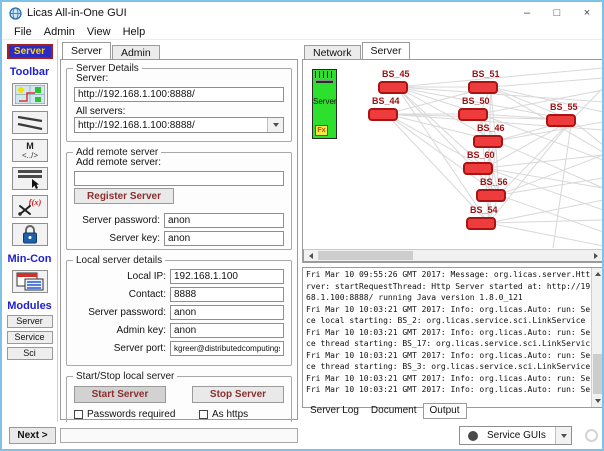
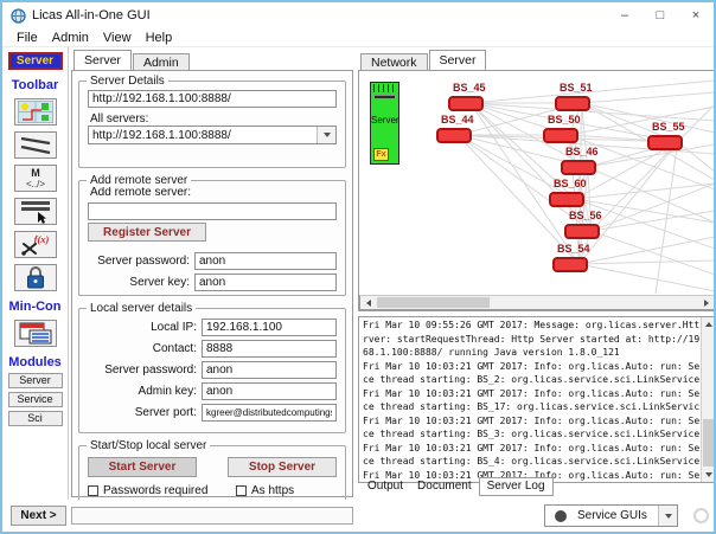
  Licas All-in-One GUI
  –
  □
  ×
  File
  Admin
  View
  Help
  Server
  Toolbar
  M
  <../>
  f(x)
  Min-Con
  Modules
  Server
  Service
  Sci
  Server
  Admin
  Server Details
- Server:
  http://192.168.1.100:8888/
  All servers:
  http://192.168.1.100:8888/
  Add remote server
  Add remote server:
  Register Server
  Server password:
  anon
  Server key:
  anon
  Local server details
  Local IP:
  192.168.1.100
  Contact:
  8888
  Server password:
  anon
  Admin key:
  anon
  Server port:
  Start/Stop local server
  Start Server
  Stop Server
  Passwords required
  As https
  Network
  Server
  BS_45
  BS_51
  BS_44
  BS_50
  BS_55
  BS_46
  BS_60
  BS_56
  BS_54
  Server
  Fri Mar 10 09:55:26 GMT 2017: Message: org.licas.server.Htt
  rver: startRequestThread: Http Server started at: http://19
  68.1.100:8888/ running Java version 1.8.0_121
  Fri Mar 10 10:03:21 GMT 2017: Info: org.licas.Auto: run: Se
- ce local starting: BS_2: org.licas.service.sci.LinkService
+ ce thread starting: BS_2: org.licas.service.sci.LinkService
  Fri Mar 10 10:03:21 GMT 2017: Info: org.licas.Auto: run: Se
  ce thread starting: BS_17: org.licas.service.sci.LinkServic
  Fri Mar 10 10:03:21 GMT 2017: Info: org.licas.Auto: run: Se
  ce thread starting: BS_3: org.licas.service.sci.LinkService
  Fri Mar 10 10:03:21 GMT 2017: Info: org.licas.Auto: run: Se
+ ce thread starting: BS_4: org.licas.service.sci.LinkService
  Fri Mar 10 10:03:21 GMT 2017: Info: org.licas.Auto: run: Se
- Server Log
+ Output
  Document
- Output
+ Server Log
  Next >
  Service GUIs
